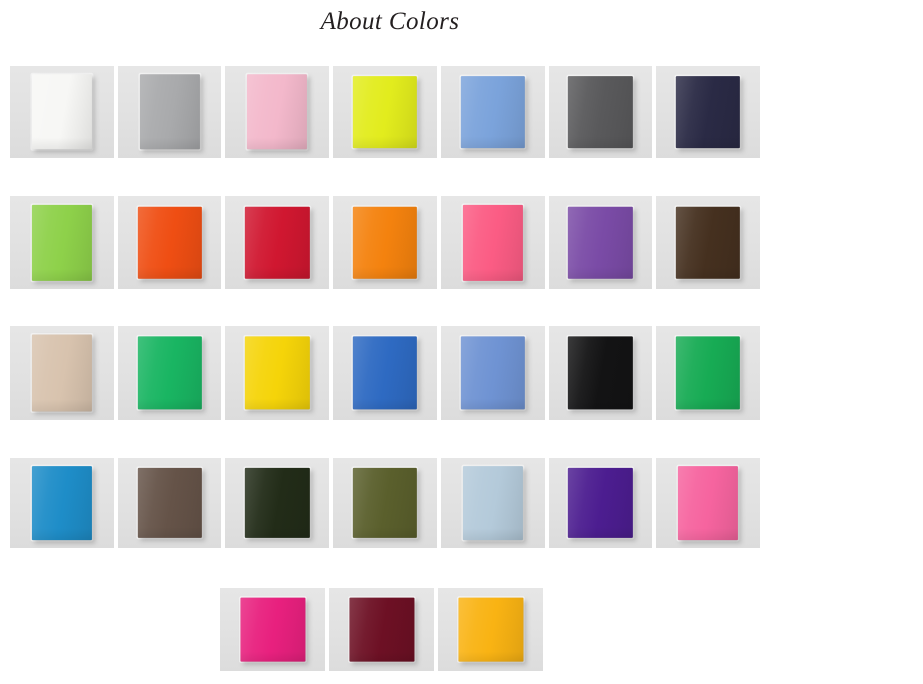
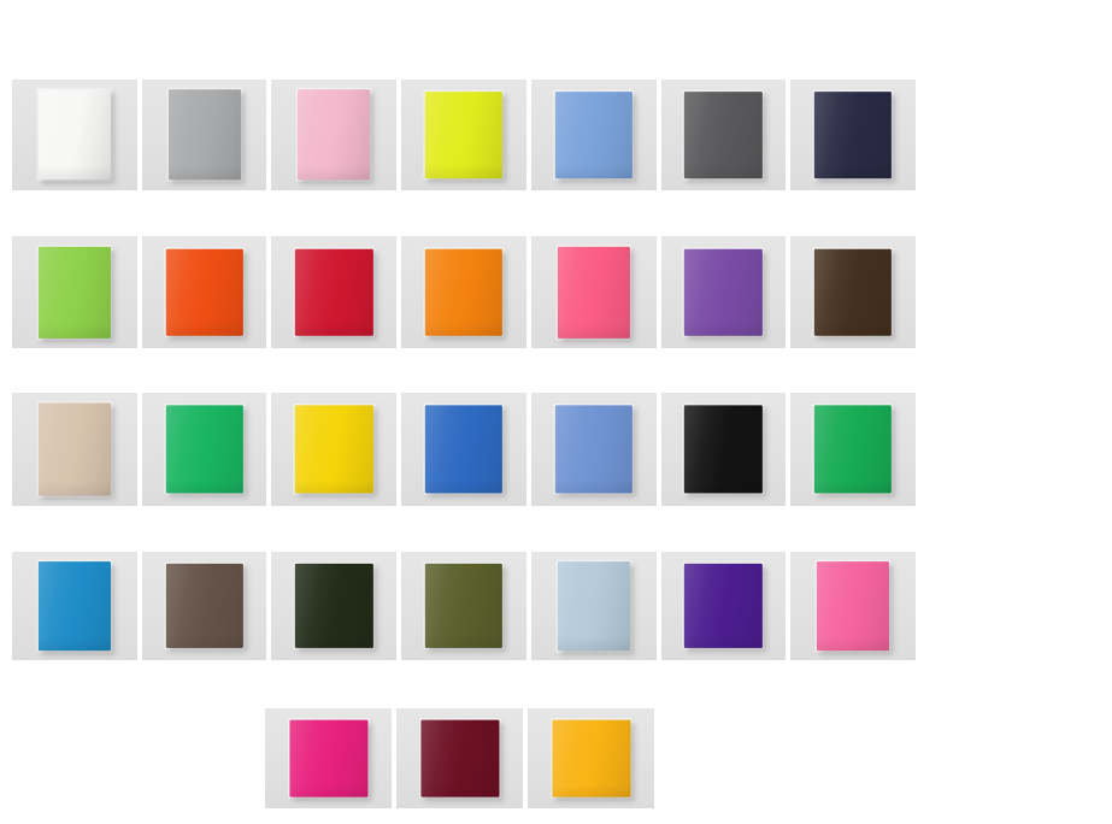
- About Colors
